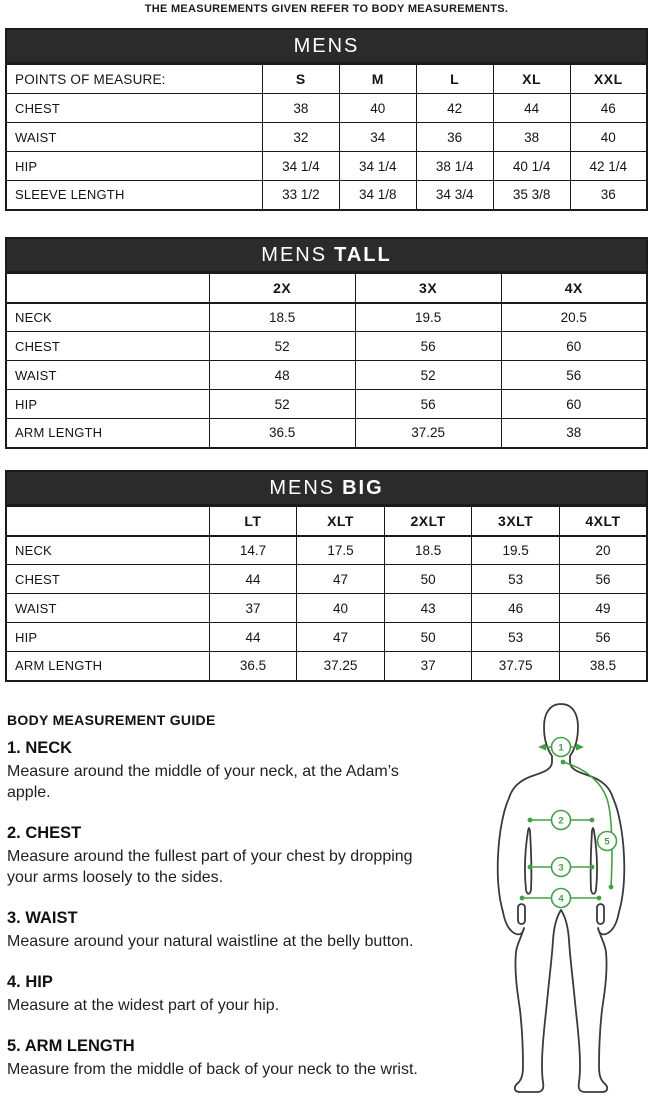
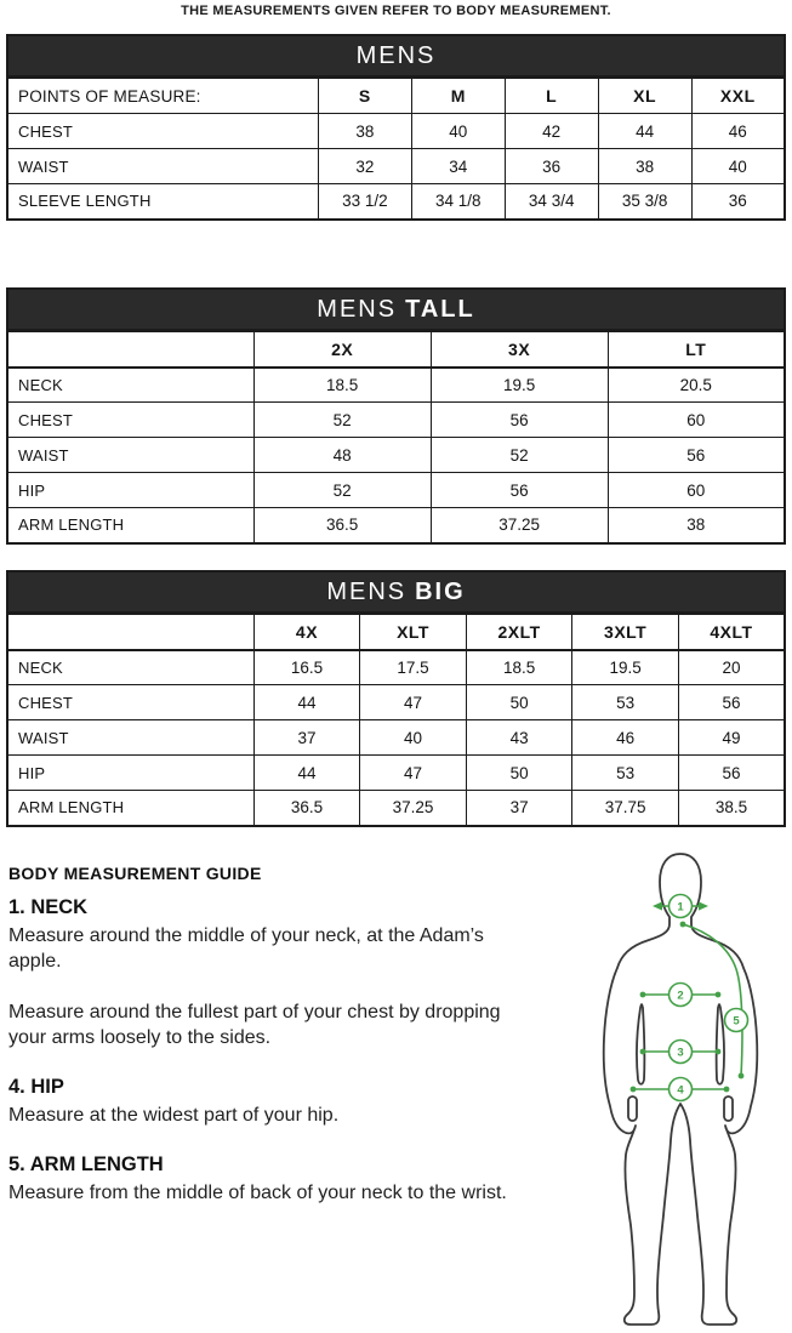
- THE MEASUREMENTS GIVEN REFER TO BODY MEASUREMENTS.
+ THE MEASUREMENTS GIVEN REFER TO BODY MEASUREMENT.
  MENS
  POINTS OF MEASURE:	S	M	L	XL	XXL
  CHEST	38	40	42	44	46
  WAIST	32	34	36	38	40
- HIP	34 1/4	34 1/4	38 1/4	40 1/4	42 1/4
  SLEEVE LENGTH	33 1/2	34 1/8	34 3/4	35 3/8	36
  MENS TALL
- 	2X	3X	4X
+ 	2X	3X	LT
  NECK	18.5	19.5	20.5
  CHEST	52	56	60
  WAIST	48	52	56
  HIP	52	56	60
  ARM LENGTH	36.5	37.25	38
  MENS BIG
- 	LT	XLT	2XLT	3XLT	4XLT
+ 	4X	XLT	2XLT	3XLT	4XLT
- NECK	14.7	17.5	18.5	19.5	20
+ NECK	16.5	17.5	18.5	19.5	20
  CHEST	44	47	50	53	56
  WAIST	37	40	43	46	49
  HIP	44	47	50	53	56
  ARM LENGTH	36.5	37.25	37	37.75	38.5
  BODY MEASUREMENT GUIDE
  1. NECK
  Measure around the middle of your neck, at the Adam’s apple.
- 2. CHEST
  Measure around the fullest part of your chest by dropping your arms loosely to the sides.
- 3. WAIST
- Measure around your natural waistline at the belly button.
  4. HIP
  Measure at the widest part of your hip.
  5. ARM LENGTH
  Measure from the middle of back of your neck to the wrist.
  1
  2
  3
  4
  5
